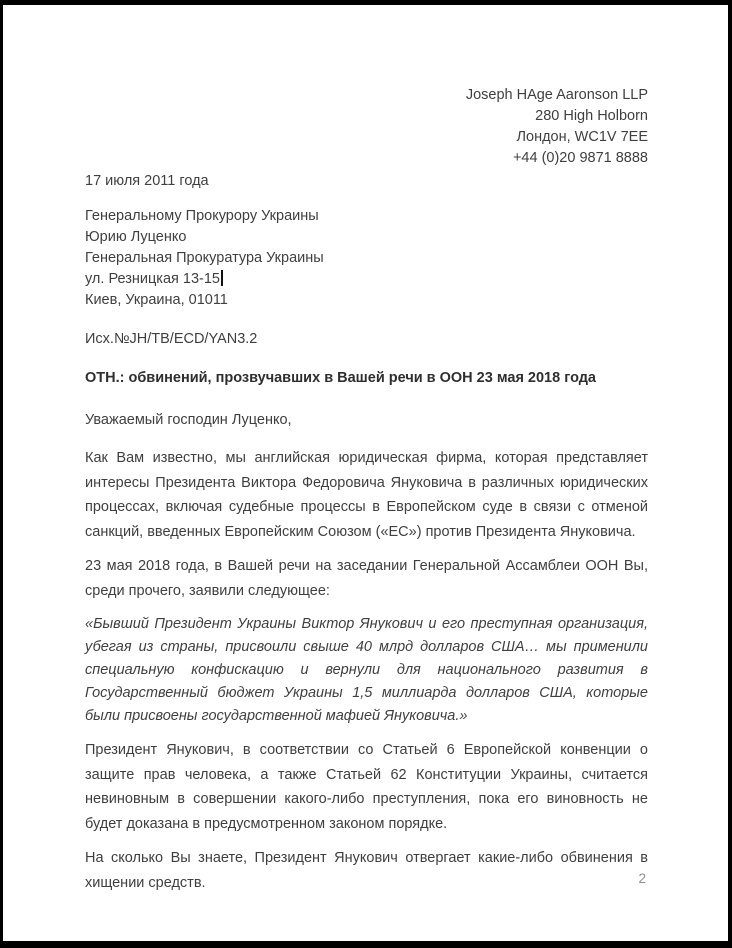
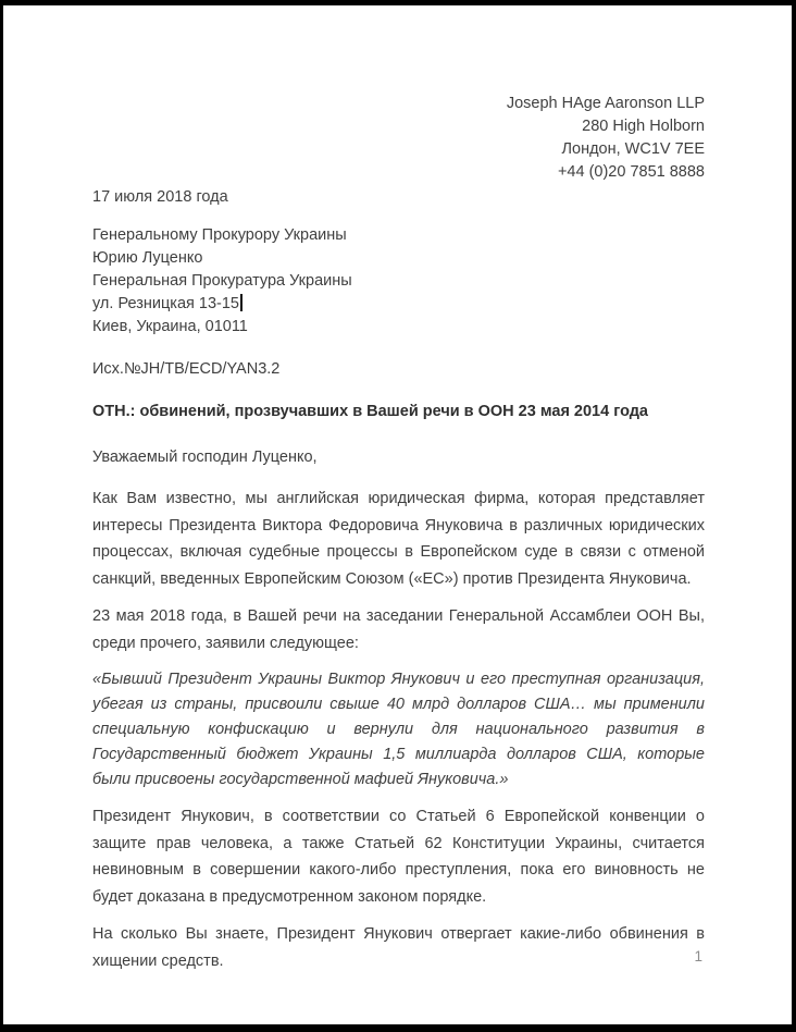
  Joseph HAge Aaronson LLP
  280 High Holborn
  Лондон, WC1V 7EE
- +44 (0)20 9871 8888
+ +44 (0)20 7851 8888
- 17 июля 2011 года
+ 17 июля 2018 года
  Генеральному Прокурору Украины
  Юрию Луценко
  Генеральная Прокуратура Украины
  ул. Резницкая 13-15
  Киев, Украина, 01011
  Исх.№JH/TB/ECD/YAN3.2
- ОТН.: обвинений, прозвучавших в Вашей речи в ООН 23 мая 2018 года
+ ОТН.: обвинений, прозвучавших в Вашей речи в ООН 23 мая 2014 года
  Уважаемый господин Луценко,
  Как Вам известно, мы английская юридическая фирма, которая представляет интересы Президента Виктора Федоровича Януковича в различных юридических процессах, включая судебные процессы в Европейском суде в связи с отменой санкций, введенных Европейским Союзом («ЕС») против Президента Януковича.
  23 мая 2018 года, в Вашей речи на заседании Генеральной Ассамблеи ООН Вы, среди прочего, заявили следующее:
  «Бывший Президент Украины Виктор Янукович и его преступная организация, убегая из страны, присвоили свыше 40 млрд долларов США… мы применили специальную конфискацию и вернули для национального развития в Государственный бюджет Украины 1,5 миллиарда долларов США, которые были присвоены государственной мафией Януковича.»
  Президент Янукович, в соответствии со Статьей 6 Европейской конвенции о защите прав человека, а также Статьей 62 Конституции Украины, считается невиновным в совершении какого-либо преступления, пока его виновность не будет доказана в предусмотренном законом порядке.
  На сколько Вы знаете, Президент Янукович отвергает какие-либо обвинения в хищении средств.
- 2
+ 1
